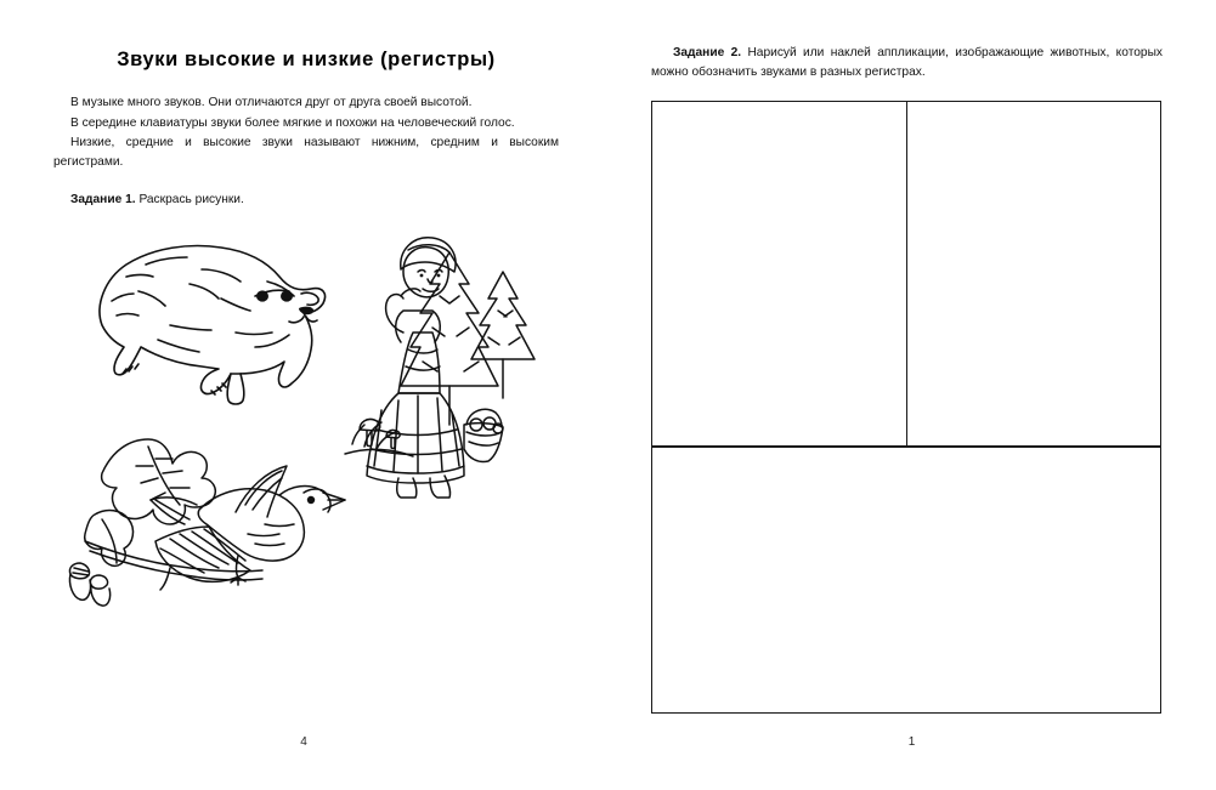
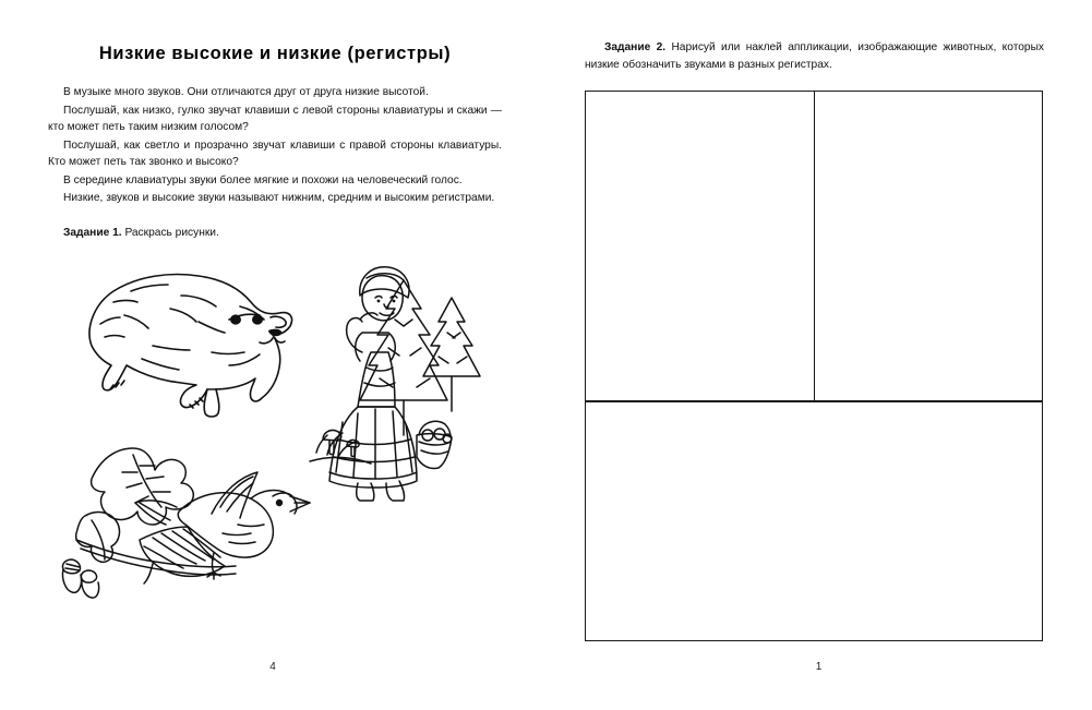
- Звуки высокие и низкие (регистры)
+ Низкие высокие и низкие (регистры)
- В музыке много звуков. Они отличаются друг от друга своей высотой.
+ В музыке много звуков. Они отличаются друг от друга низкие высотой.
+ Послушай, как низко, гулко звучат клавиши с левой стороны клавиатуры и скажи — кто может петь таким низким голосом?
+ Послушай, как светло и прозрачно звучат клавиши с правой стороны клавиатуры. Кто может петь так звонко и высоко?
  В середине клавиатуры звуки более мягкие и похожи на человеческий голос.
- Низкие, средние и высокие звуки называют нижним, средним и высоким регистрами.
+ Низкие, звуков и высокие звуки называют нижним, средним и высоким регистрами.
  Задание 1. Раскрась рисунки.
  4
- Задание 2. Нарисуй или наклей аппликации, изображающие животных, которых можно обозначить звуками в разных регистрах.
+ Задание 2. Нарисуй или наклей аппликации, изображающие животных, которых низкие обозначить звуками в разных регистрах.
  1
